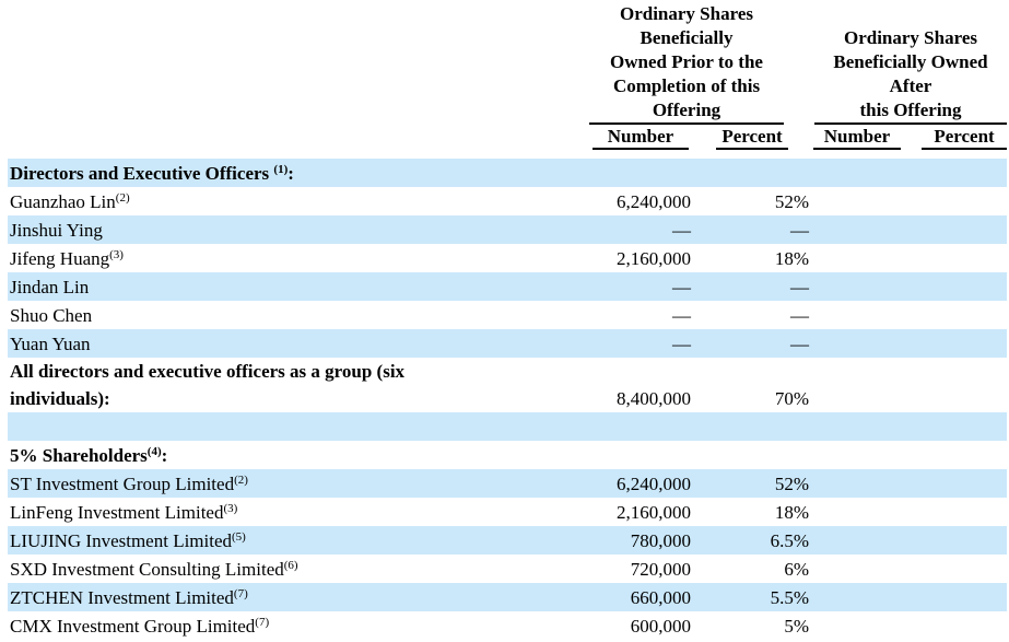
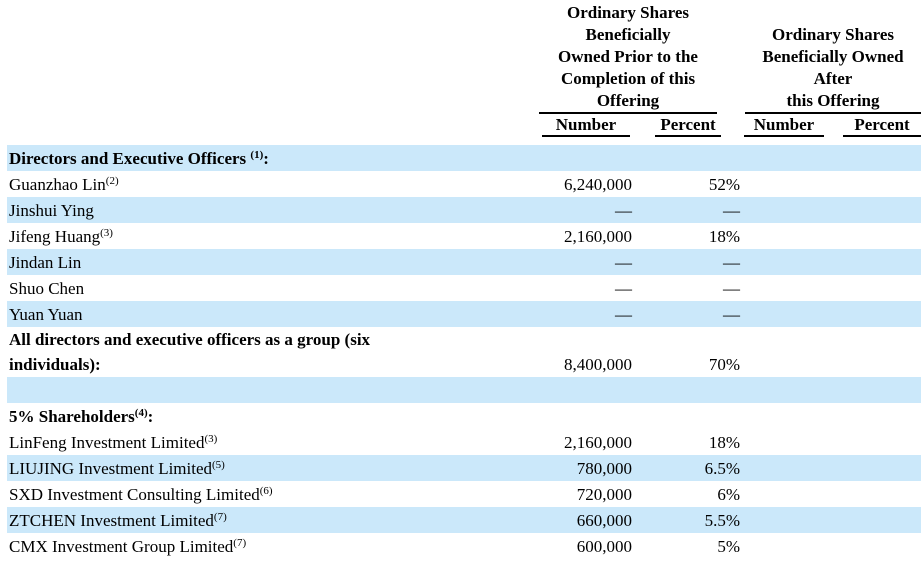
  	Ordinary SharesBeneficiallyOwned Prior to theCompletion of thisOffering	Ordinary SharesBeneficially OwnedAfterthis Offering
  	Number	Percent	Number	Percent
  Directors and Executive Officers (1):
  Guanzhao Lin(2)	6,240,000	52%
  Jinshui Ying	—	—
  Jifeng Huang(3)	2,160,000	18%
  Jindan Lin	—	—
  Shuo Chen	—	—
  Yuan Yuan	—	—
  All directors and executive officers as a group (sixindividuals):	8,400,000	70%
  5% Shareholders(4):
- ST Investment Group Limited(2)	6,240,000	52%
  LinFeng Investment Limited(3)	2,160,000	18%
  LIUJING Investment Limited(5)	780,000	6.5%
  SXD Investment Consulting Limited(6)	720,000	6%
  ZTCHEN Investment Limited(7)	660,000	5.5%
  CMX Investment Group Limited(7)	600,000	5%
